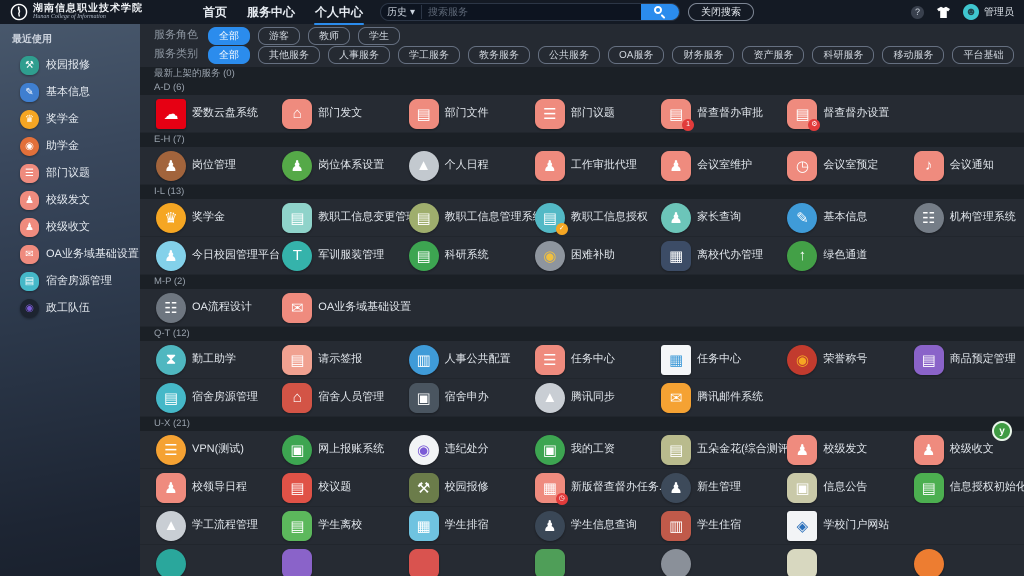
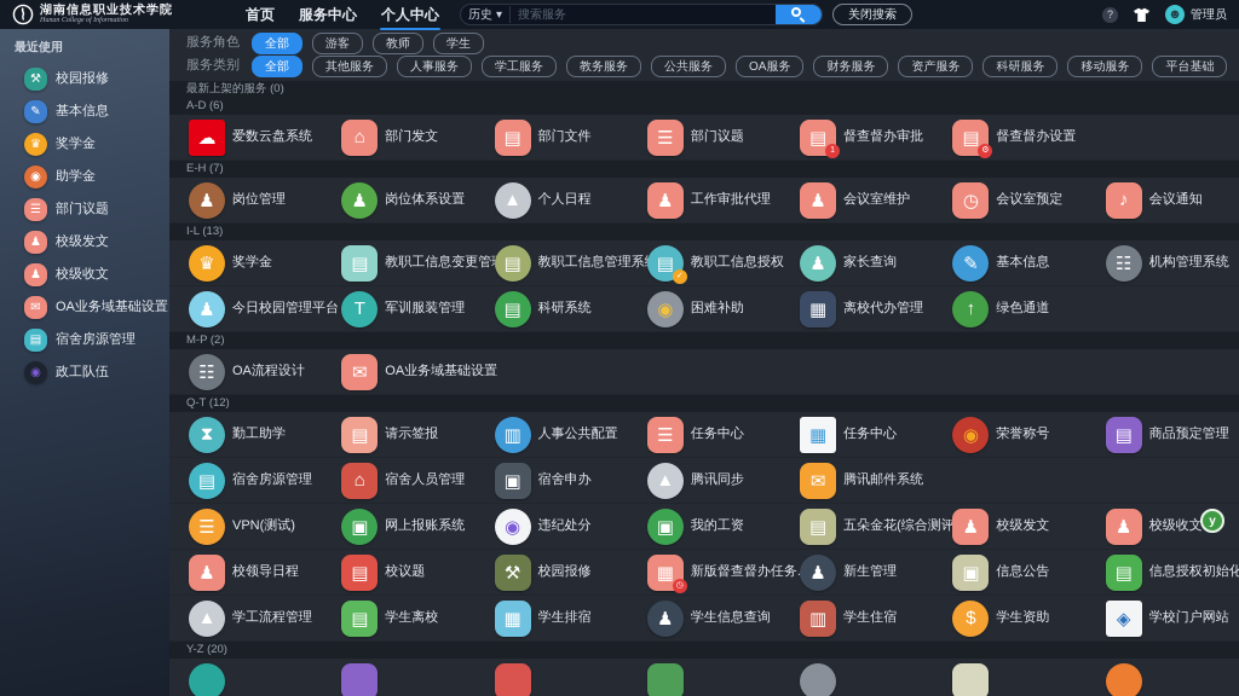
  湖南信息职业技术学院
  首页
  服务中心
  个人中心
  历史
  ▾
  搜索服务
  关闭搜索
  ?
  ☻
  管理员
  最近使用
  ⚒
  校园报修
  ✎
  基本信息
  ♛
  奖学金
  ◉
  助学金
  ☰
  部门议题
  ♟
  校级发文
  ♟
  校级收文
  ✉
  OA业务域基础设置
  ▤
  宿舍房源管理
  ◉
  政工队伍
  服务角色
  全部
  游客
  教师
  学生
  服务类别
  全部
  其他服务
  人事服务
  学工服务
  教务服务
  公共服务
  OA服务
  财务服务
  资产服务
  科研服务
  移动服务
  平台基础
  最新上架的服务 (0)
  A-D (6)
  ☁
  爱数云盘系统
  ⌂
  部门发文
  ▤
  部门文件
  ☰
  部门议题
  ▤
  督查督办审批
  ▤
  督查督办设置
  E-H (7)
  ♟
  岗位管理
  ♟
  岗位体系设置
  ▲
  个人日程
  ♟
  工作审批代理
  ♟
  会议室维护
  ◷
  会议室预定
  ♪
  会议通知
  I-L (13)
  ♛
  奖学金
  ▤
  教职工信息变更管
  ▤
  教职工信息管理系
  ▤
  教职工信息授权
  ♟
  家长查询
  ✎
  基本信息
  ☷
  机构管理系统
  ♟
  今日校园管理平台
  T
  军训服装管理
  ▤
  科研系统
  ◉
  困难补助
  ▦
  离校代办管理
  ↑
  绿色通道
  M-P (2)
  ☷
  OA流程设计
  ✉
  OA业务域基础设置
  Q-T (12)
  ⧗
  勤工助学
  ▤
  请示签报
  ▥
  人事公共配置
  ☰
  任务中心
  ▦
  任务中心
  ◉
  荣誉称号
  ▤
  商品预定管理
  ▤
  宿舍房源管理
  ⌂
  宿舍人员管理
  ▣
  宿舍申办
  ▲
  腾讯同步
  ✉
  腾讯邮件系统
- U-X (21)
  ☰
  VPN(测试)
  ▣
  网上报账系统
  ◉
  违纪处分
  ▣
  我的工资
  ▤
  五朵金花(综合测评
  ♟
  校级发文
  ♟
  校级收文
  ♟
  校领导日程
  ▤
  校议题
  ⚒
  校园报修
  ▦
  新版督查督办任务
  ♟
  新生管理
  ▣
  信息公告
  ▤
  信息授权初始化
  ▲
  学工流程管理
  ▤
  学生离校
  ▦
  学生排宿
  ♟
  学生信息查询
  ▥
  学生住宿
+ $
+ 学生资助
  ◈
  学校门户网站
+ Y-Z (20)
  y
